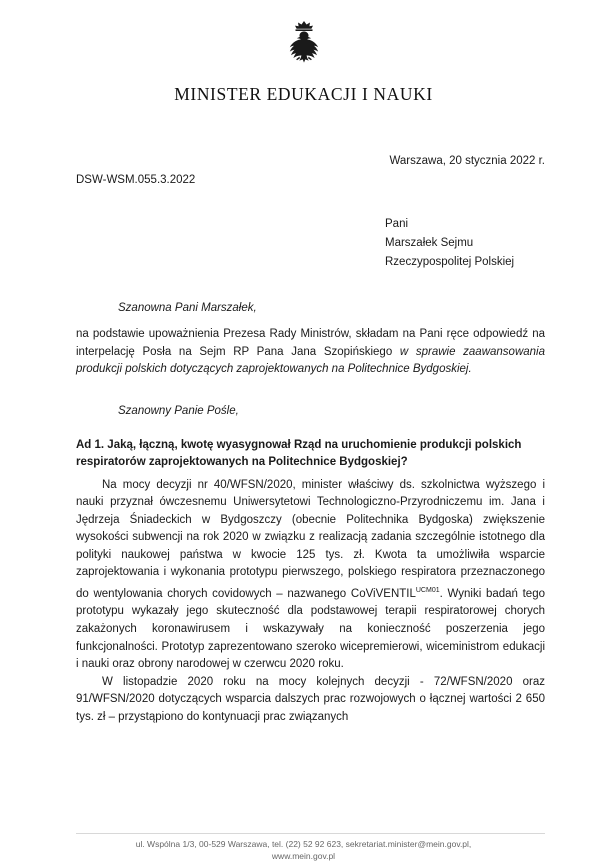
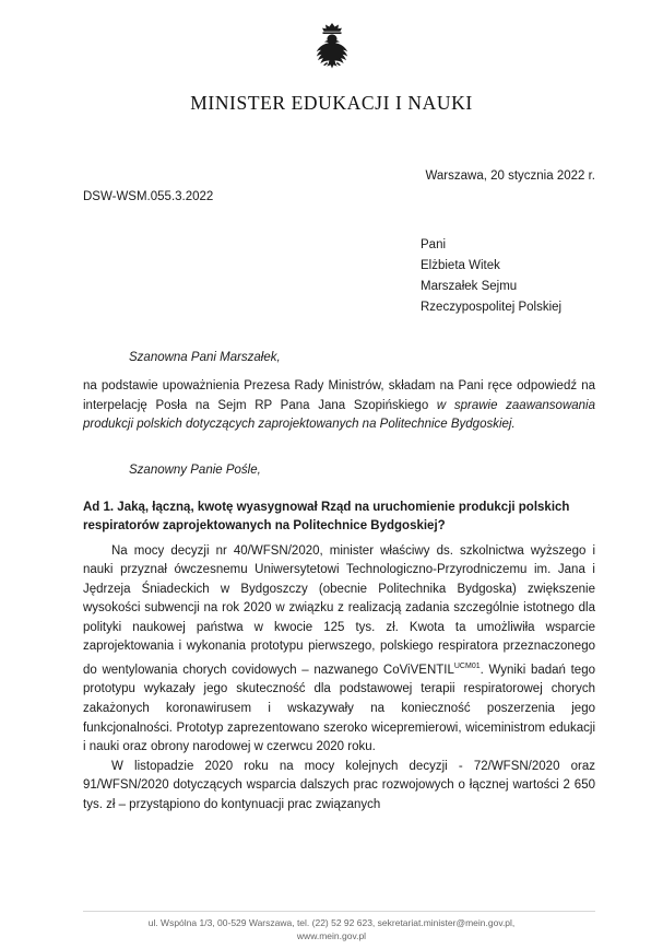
  MINISTER EDUKACJI I NAUKI
  Warszawa, 20 stycznia 2022 r.
  DSW-WSM.055.3.2022
  Pani
+ Elżbieta Witek
  Marszałek Sejmu
  Rzeczypospolitej Polskiej
  Szanowna Pani Marszałek,
  na podstawie upoważnienia Prezesa Rady Ministrów, składam na Pani ręce odpowiedź na interpelację Posła na Sejm RP Pana Jana Szopińskiego w sprawie zaawansowania produkcji polskich dotyczących zaprojektowanych na Politechnice Bydgoskiej.
  Szanowny Panie Pośle,
  Ad 1. Jaką, łączną, kwotę wyasygnował Rząd na uruchomienie produkcji polskich respiratorów zaprojektowanych na Politechnice Bydgoskiej?
  Na mocy decyzji nr 40/WFSN/2020, minister właściwy ds. szkolnictwa wyższego i nauki przyznał ówczesnemu Uniwersytetowi Technologiczno-Przyrodniczemu im. Jana i Jędrzeja Śniadeckich w Bydgoszczy (obecnie Politechnika Bydgoska) zwiększenie wysokości subwencji na rok 2020 w związku z realizacją zadania szczególnie istotnego dla polityki naukowej państwa w kwocie 125 tys. zł. Kwota ta umożliwiła wsparcie zaprojektowania i wykonania prototypu pierwszego, polskiego respiratora przeznaczonego do wentylowania chorych covidowych – nazwanego CoViVENTIL . Wyniki badań tego prototypu wykazały jego skuteczność dla podstawowej terapii respiratorowej chorych zakażonych koronawirusem i wskazywały na konieczność poszerzenia jego funkcjonalności. Prototyp zaprezentowano szeroko wicepremierowi, wiceministrom edukacji i nauki oraz obrony narodowej w czerwcu 2020 roku.
  W listopadzie 2020 roku na mocy kolejnych decyzji - 72/WFSN/2020 oraz 91/WFSN/2020 dotyczących wsparcia dalszych prac rozwojowych o łącznej wartości 2 650 tys. zł – przystąpiono do kontynuacji prac związanych
  ul. Wspólna 1/3, 00-529 Warszawa, tel. (22) 52 92 623, sekretariat.minister@mein.gov.pl,
  www.mein.gov.pl
